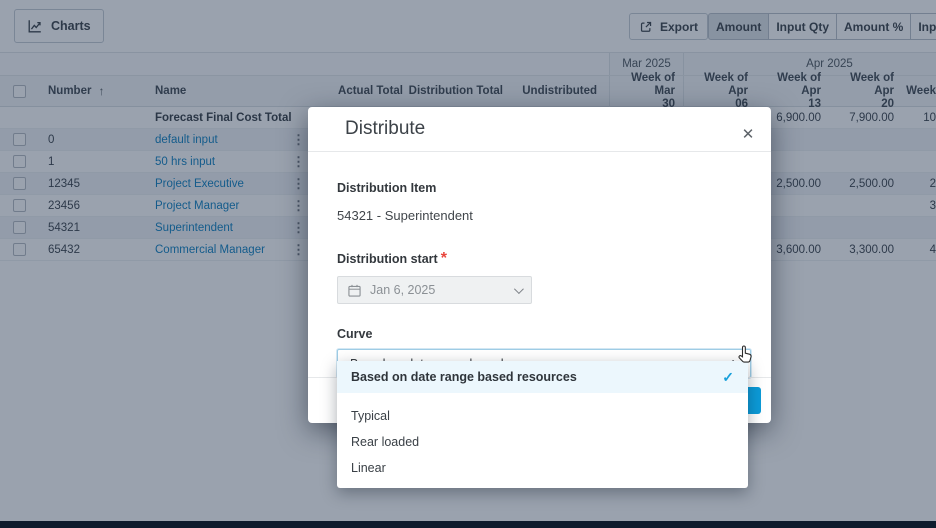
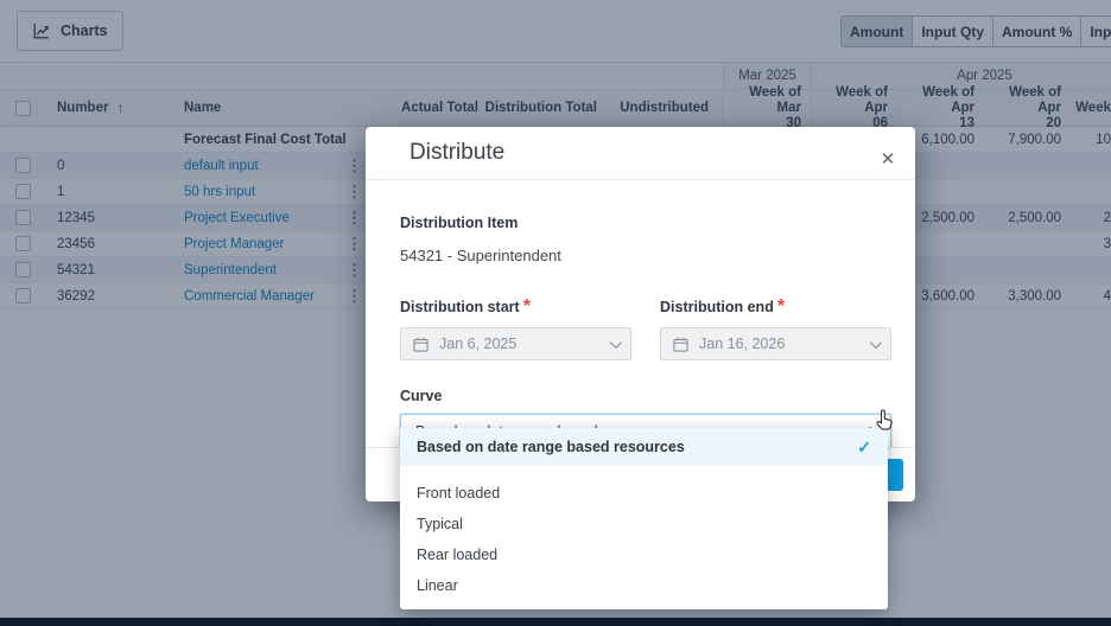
  Charts
- Export
  Amount
  Input Qty
  Amount %
  Mar 2025
  Apr 2025
  Number
  ↑
  Name
  Actual Total
  Distribution Total
  Undistributed
  Week of Mar
  30
  Week of Apr
  06
  Week of Apr
  13
  Week of Apr
  20
  Week
  Forecast Final Cost Total
- 6,900.00
+ 6,100.00
  7,900.00
  10
  0
  default input
  ⋮
  1
  50 hrs input
  ⋮
  12345
  Project Executive
  ⋮
  2,500.00
  2,500.00
  2
  23456
  Project Manager
  ⋮
  3
  54321
  Superintendent
  ⋮
- 65432
+ 36292
  Commercial Manager
  ⋮
  3,600.00
  3,300.00
  4
  Distribute
  ✕
  Distribution Item
  54321 - Superintendent
  Distribution start *
  Jan 6, 2025
+ Distribution end *
+ Jan 16, 2026
  Curve
  Based on date range based resources
  ✓
+ Front loaded
  Typical
  Rear loaded
  Linear
